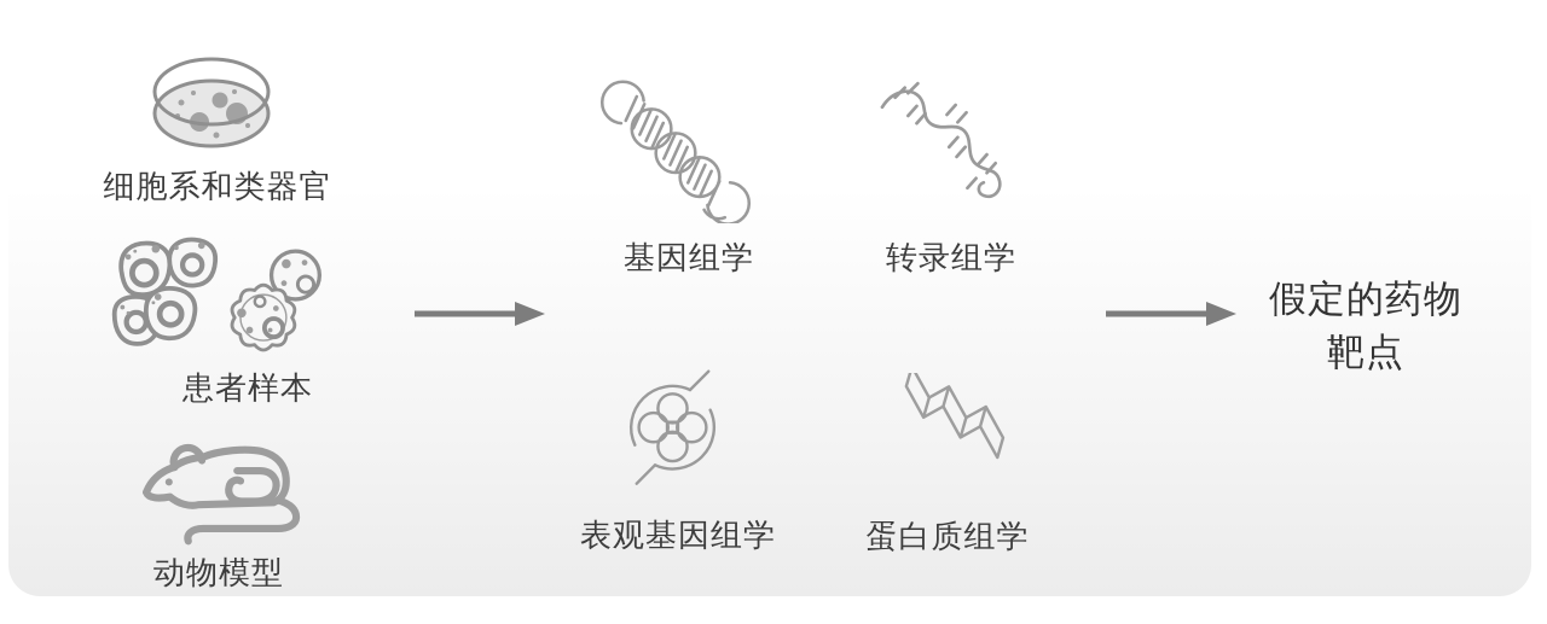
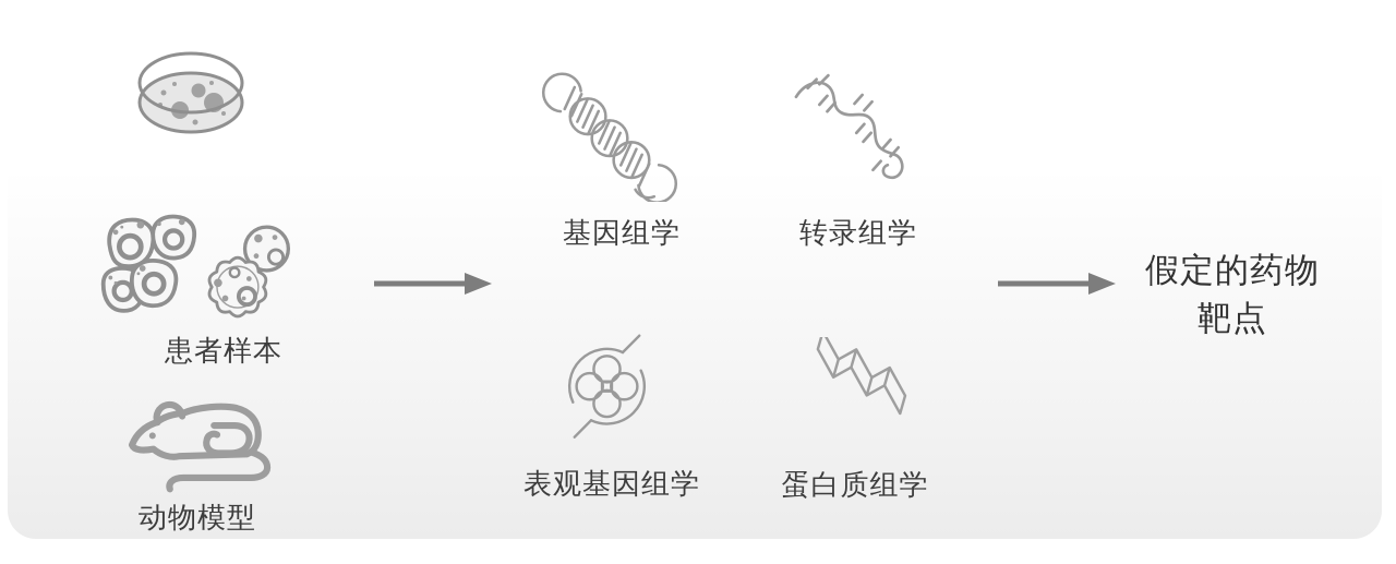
- 细胞系和类器官
  患者样本
  动物模型
  基因组学
  转录组学
  表观基因组学
  蛋白质组学
  假定的药物
  靶点
